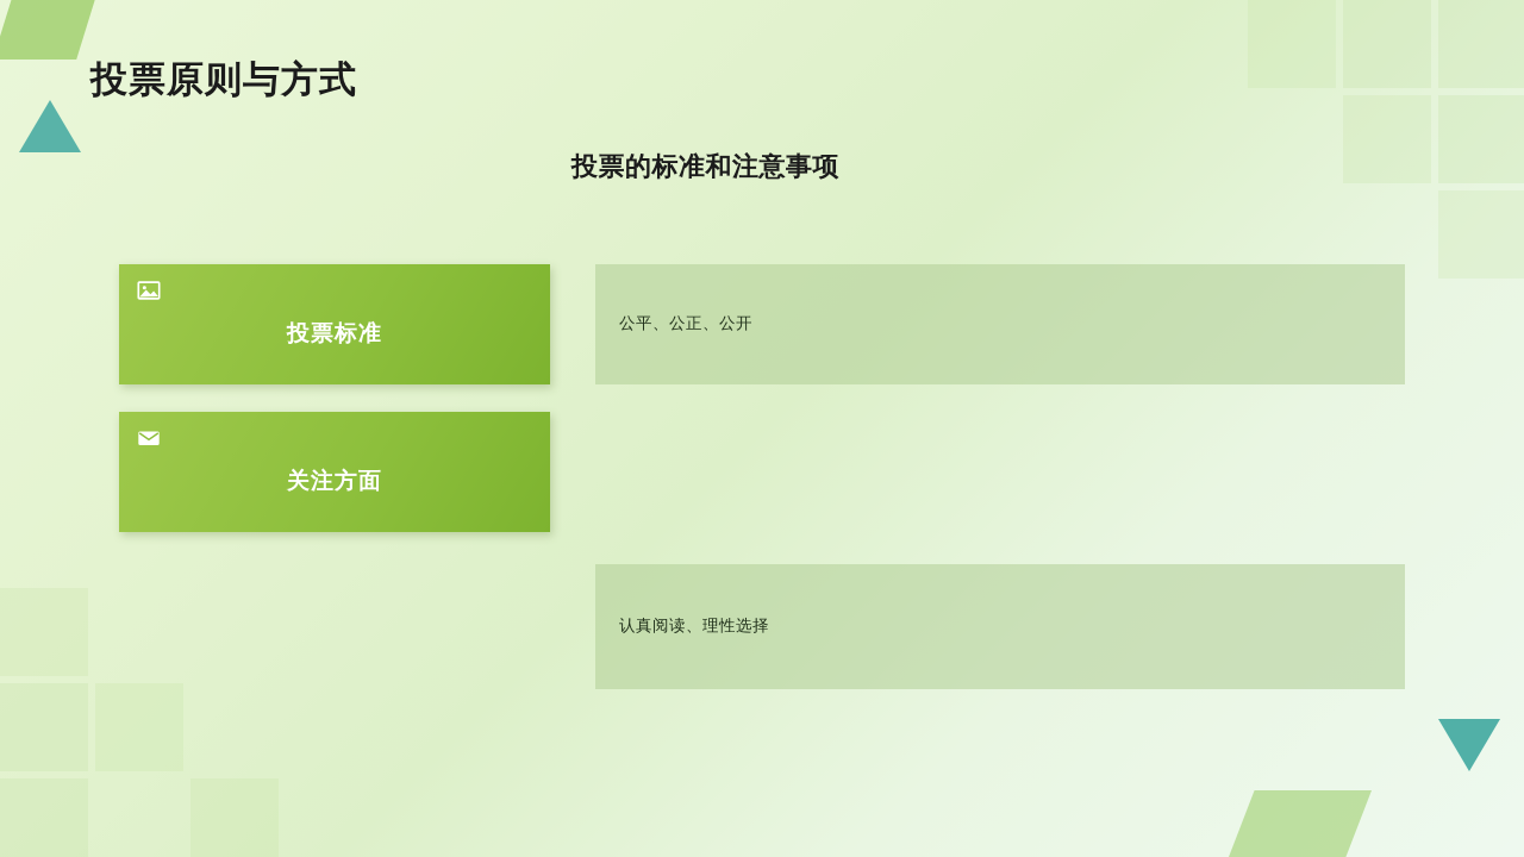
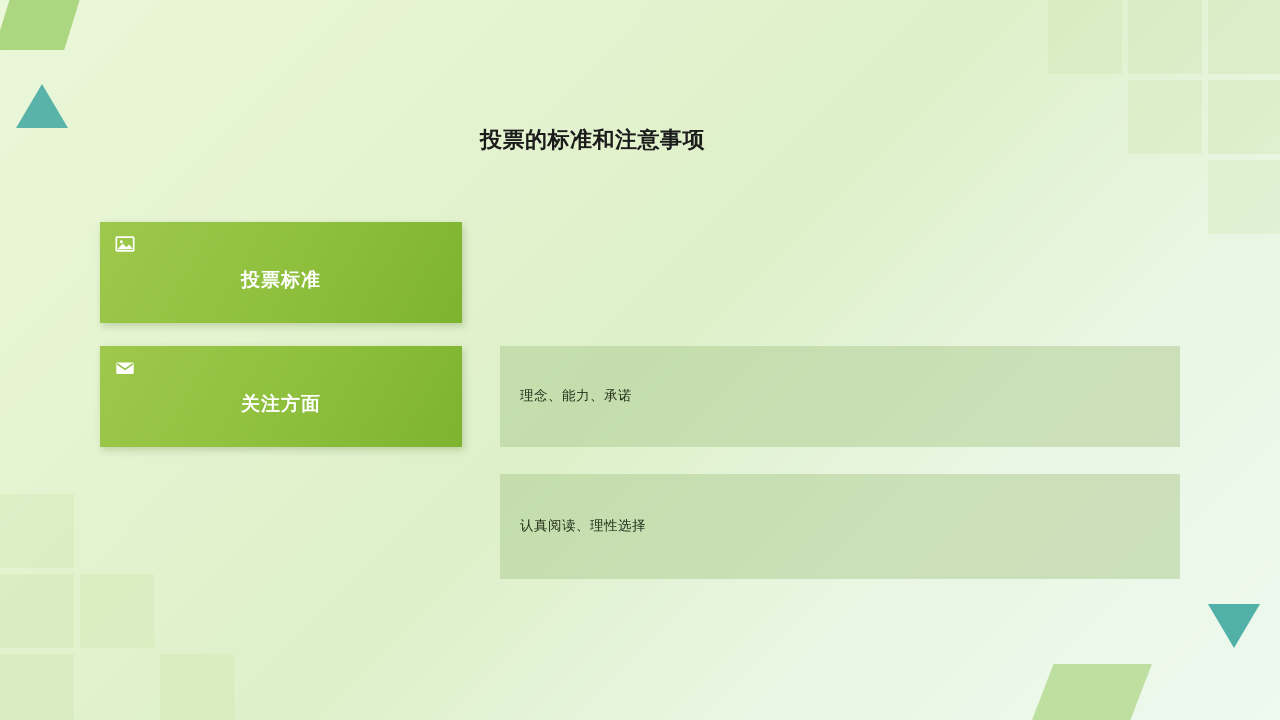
- 投票原则与方式
  投票的标准和注意事项
  投票标准
- 公平、公正、公开
  关注方面
+ 理念、能力、承诺
  认真阅读、理性选择
